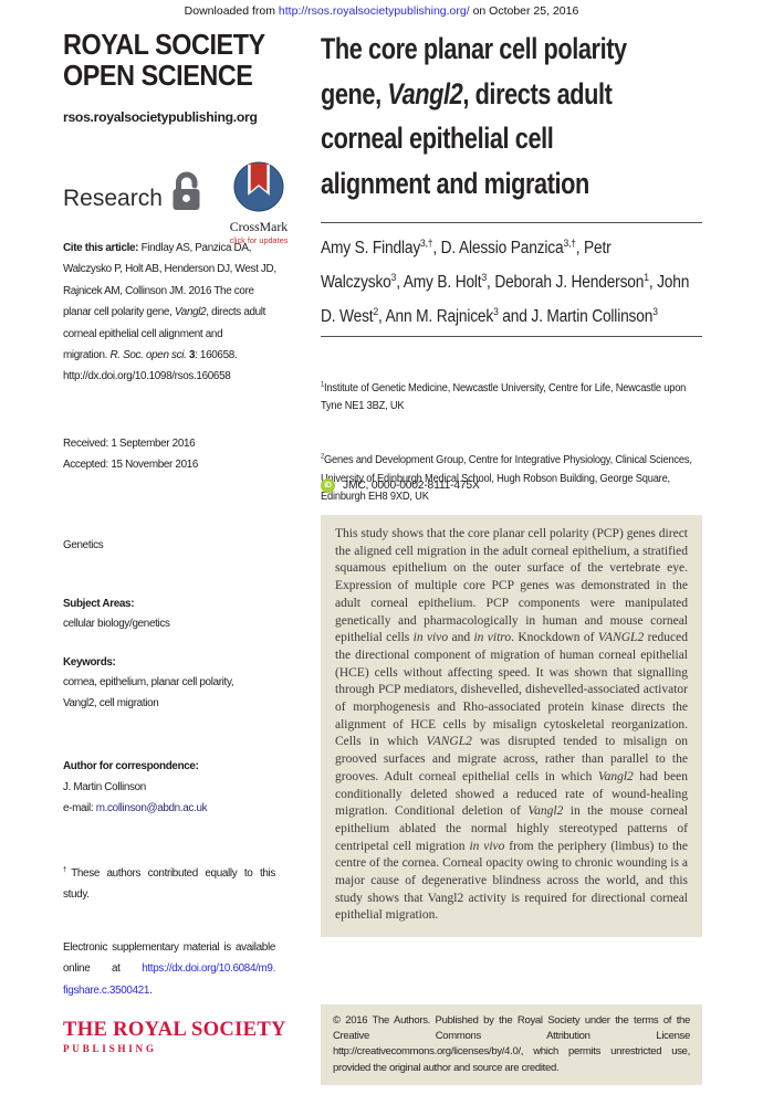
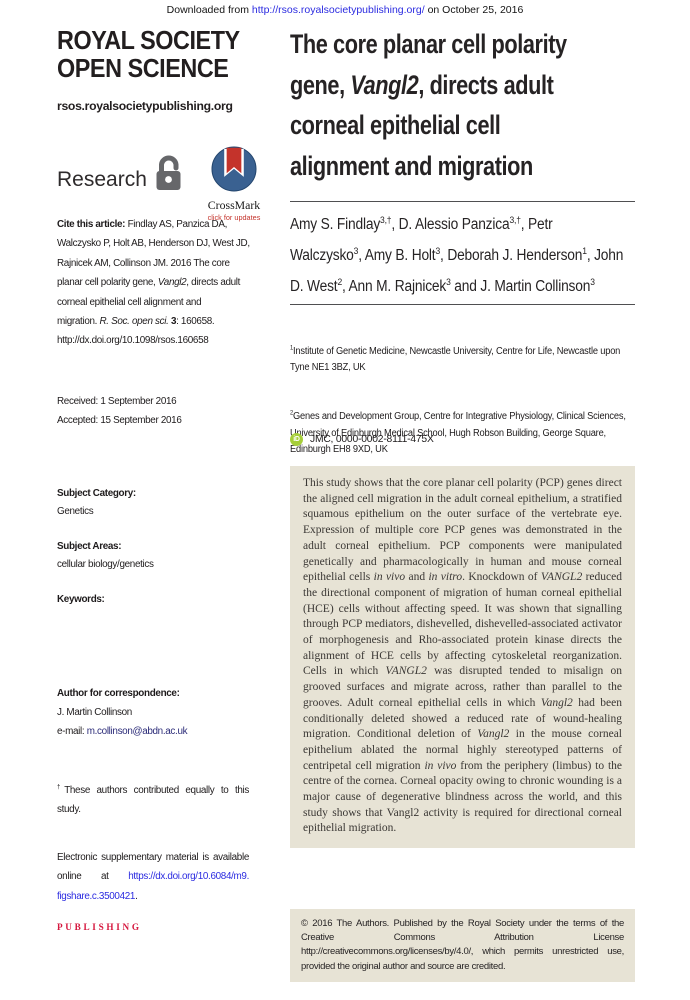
  Downloaded from http://rsos.royalsocietypublishing.org/ on October 25, 2016
  ROYAL SOCIETY
  OPEN SCIENCE
  rsos.royalsocietypublishing.org
  Research
  CrossMark
  click for updates
  Cite this article: Findlay AS, Panzica DA,
  Walczysko P, Holt AB, Henderson DJ, West JD,
  Rajnicek AM, Collinson JM. 2016 The core
  planar cell polarity gene, Vangl2, directs adult
  corneal epithelial cell alignment and
  migration. R. Soc. open sci. 3: 160658.
  http://dx.doi.org/10.1098/rsos.160658
  Received: 1 September 2016
- Accepted: 15 November 2016
+ Accepted: 15 September 2016
+ Subject Category:
  Genetics
  Subject Areas:
  cellular biology/genetics
  Keywords:
- cornea, epithelium, planar cell polarity,
- Vangl2, cell migration
  Author for correspondence:
  J. Martin Collinson
  e-mail: m.collinson@abdn.ac.uk
  These authors contributed equally to this
  study.
  Electronic supplementary material is available
  online at https://dx.doi.org/10.6084/m9.
  figshare.c.3500421.
- THE ROYAL SOCIETY
  PUBLISHING
  The core planar cell polarity
  gene, Vangl2, directs adult
  corneal epithelial cell
  alignment and migration
  Amy S. Findlay3,†, D. Alessio Panzica3,†, Petr
  Walczysko3, Amy B. Holt3, Deborah J. Henderson1, John
  D. West2, Ann M. Rajnicek3 and J. Martin Collinson3
  Institute of Genetic Medicine, Newcastle University, Centre for Life, Newcastle upon
  Tyne NE1 3BZ, UK
  Genes and Development Group, Centre for Integrative Physiology, Clinical Sciences,
  iversity of Edinburgh Medical School, Hugh Robson Building, George Square,
  Edinburgh EH8 9XD, UK
  JMC, 0000-0002-8111-475X
- This study shows that the core planar cell polarity (PCP) genes direct the aligned cell migration in the adult corneal epithelium, a stratified squamous epithelium on the outer surface of the vertebrate eye. Expression of multiple core PCP genes was demonstrated in the adult corneal epithelium. PCP components were manipulated genetically and pharmacologically in human and mouse corneal epithelial cells in vivo and in vitro. Knockdown of VANGL2 reduced the directional component of migration of human corneal epithelial (HCE) cells without affecting speed. It was shown that signalling through PCP mediators, dishevelled, dishevelled-associated activator of morphogenesis and Rho-associated protein kinase directs the alignment of HCE cells by misalign cytoskeletal reorganization. Cells in which VANGL2 was disrupted tended to misalign on grooved surfaces and migrate across, rather than parallel to the grooves. Adult corneal epithelial cells in which Vangl2 had been conditionally deleted showed a reduced rate of wound-healing migration. Conditional deletion of Vangl2 in the mouse corneal epithelium ablated the normal highly stereotyped patterns of centripetal cell migration in vivo from the periphery (limbus) to the centre of the cornea. Corneal opacity owing to chronic wounding is a major cause of degenerative blindness across the world, and this study shows that Vangl2 activity is required for directional corneal epithelial migration.
+ This study shows that the core planar cell polarity (PCP) genes direct the aligned cell migration in the adult corneal epithelium, a stratified squamous epithelium on the outer surface of the vertebrate eye. Expression of multiple core PCP genes was demonstrated in the adult corneal epithelium. PCP components were manipulated genetically and pharmacologically in human and mouse corneal epithelial cells in vivo and in vitro. Knockdown of VANGL2 reduced the directional component of migration of human corneal epithelial (HCE) cells without affecting speed. It was shown that signalling through PCP mediators, dishevelled, dishevelled-associated activator of morphogenesis and Rho-associated protein kinase directs the alignment of HCE cells by affecting cytoskeletal reorganization. Cells in which VANGL2 was disrupted tended to misalign on grooved surfaces and migrate across, rather than parallel to the grooves. Adult corneal epithelial cells in which Vangl2 had been conditionally deleted showed a reduced rate of wound-healing migration. Conditional deletion of Vangl2 in the mouse corneal epithelium ablated the normal highly stereotyped patterns of centripetal cell migration in vivo from the periphery (limbus) to the centre of the cornea. Corneal opacity owing to chronic wounding is a major cause of degenerative blindness across the world, and this study shows that Vangl2 activity is required for directional corneal epithelial migration.
  © 2016 The Authors. Published by the Royal Society under the terms of the Creative Commons Attribution License http://creativecommons.org/licenses/by/4.0/, which permits unrestricted use, provided the original author and source are credited.
